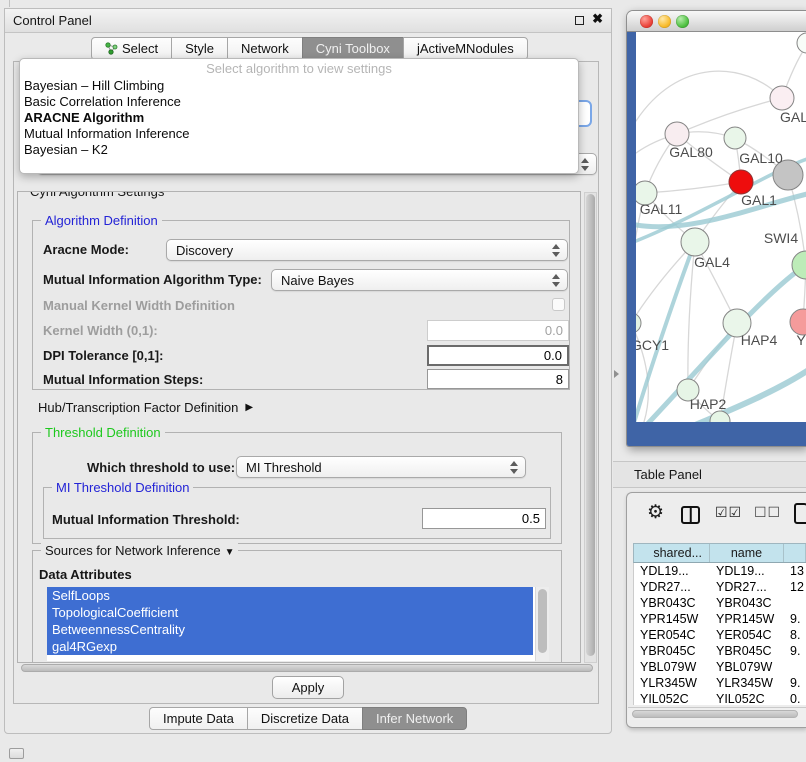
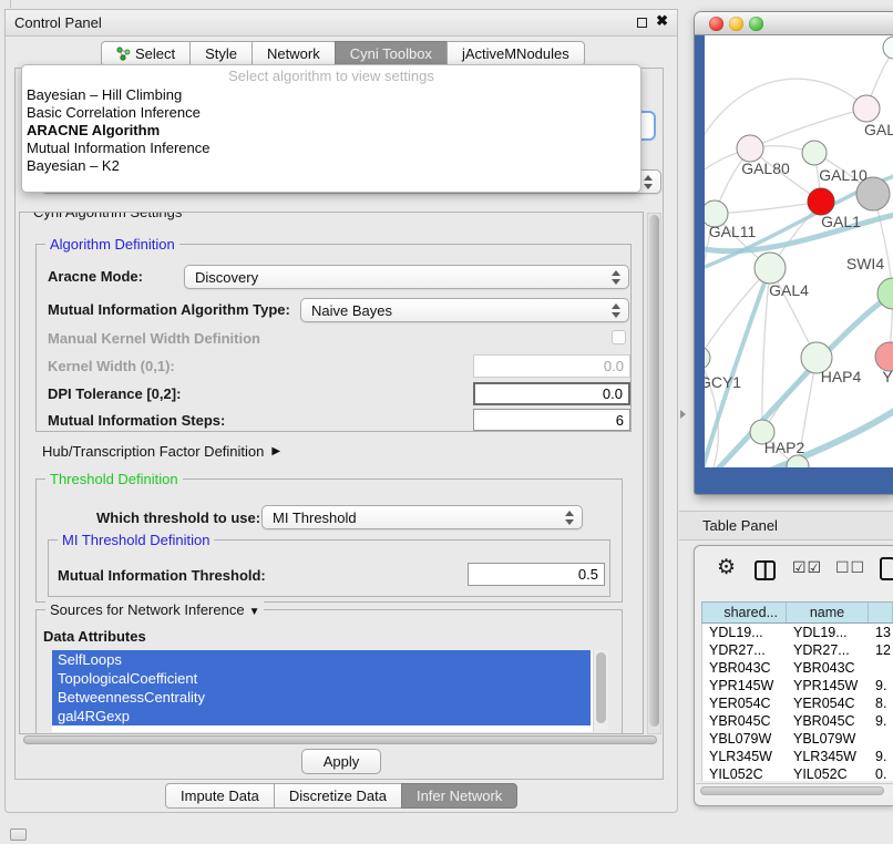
  Control Panel
  ✖
  Select
  Style
  Network
  Cyni Toolbox
  jActiveMNodules
  Cyni Algorithm Settings
  Algorithm Definition
  Aracne Mode:
  Discovery
  Mutual Information Algorithm Type:
  Naive Bayes
  Manual Kernel Width Definition
  Kernel Width (0,1):
  0.0
- DPI Tolerance [0,1]:
+ DPI Tolerance [0,2]:
  0.0
  Mutual Information Steps:
- 8
+ 6
  Hub/Transcription Factor Definition
  ▶
  Threshold Definition
  Which threshold to use:
  MI Threshold
  MI Threshold Definition
  Mutual Information Threshold:
  0.5
  Sources for Network Inference ▼
  Data Attributes
  SelfLoops
  TopologicalCoefficient
  BetweennessCentrality
  gal4RGexp
  Apply
  Select algorithm to view settings
  Bayesian – Hill Climbing
  Basic Correlation Inference
  ARACNE Algorithm
  Mutual Information Inference
  Bayesian – K2
  Impute Data
  Discretize Data
  Infer Network
  GAL
  GAL80
  GAL10
  GAL1
  GAL11
  SWI4
  GAL4
  GCY1
  HAP4
  Y
  HAP2
  Table Panel
  ⚙
  ☑☑
  ☐☐
  shared...
  name
  YDL19...
  YDL19...
  13
  YDR27...
  YDR27...
  12
  YBR043C
  YBR043C
  YPR145W
  YPR145W
  9.
  YER054C
  YER054C
  8.
  YBR045C
  YBR045C
  9.
  YBL079W
  YBL079W
  YLR345W
  YLR345W
  9.
  YIL052C
  YIL052C
  0.
